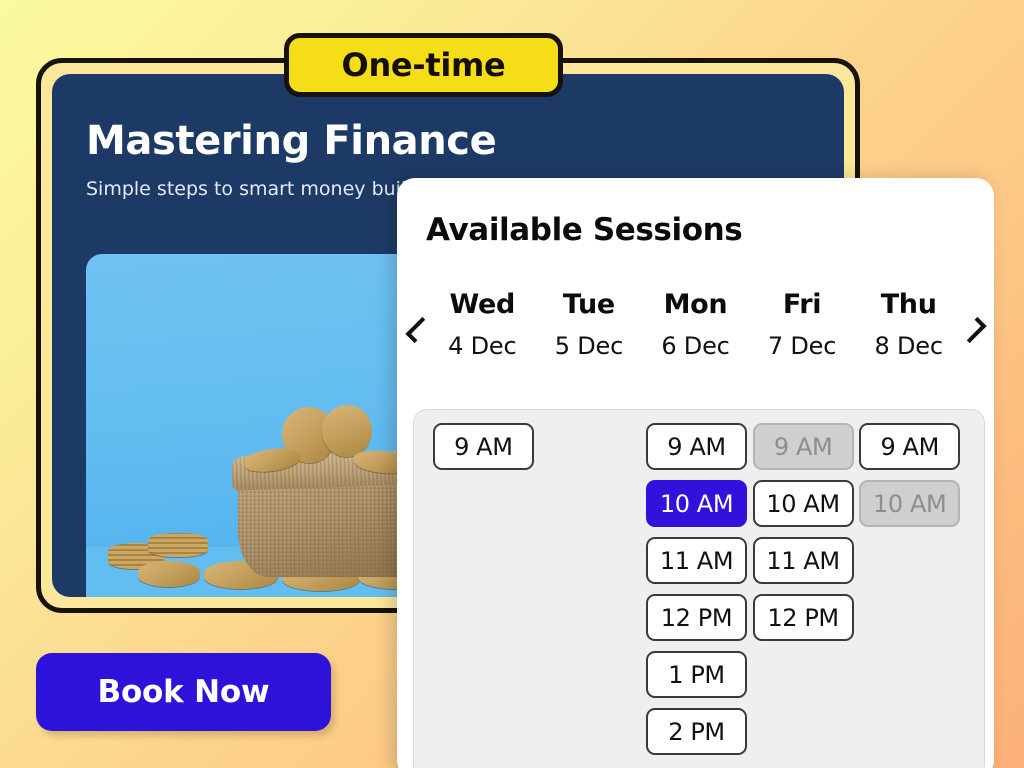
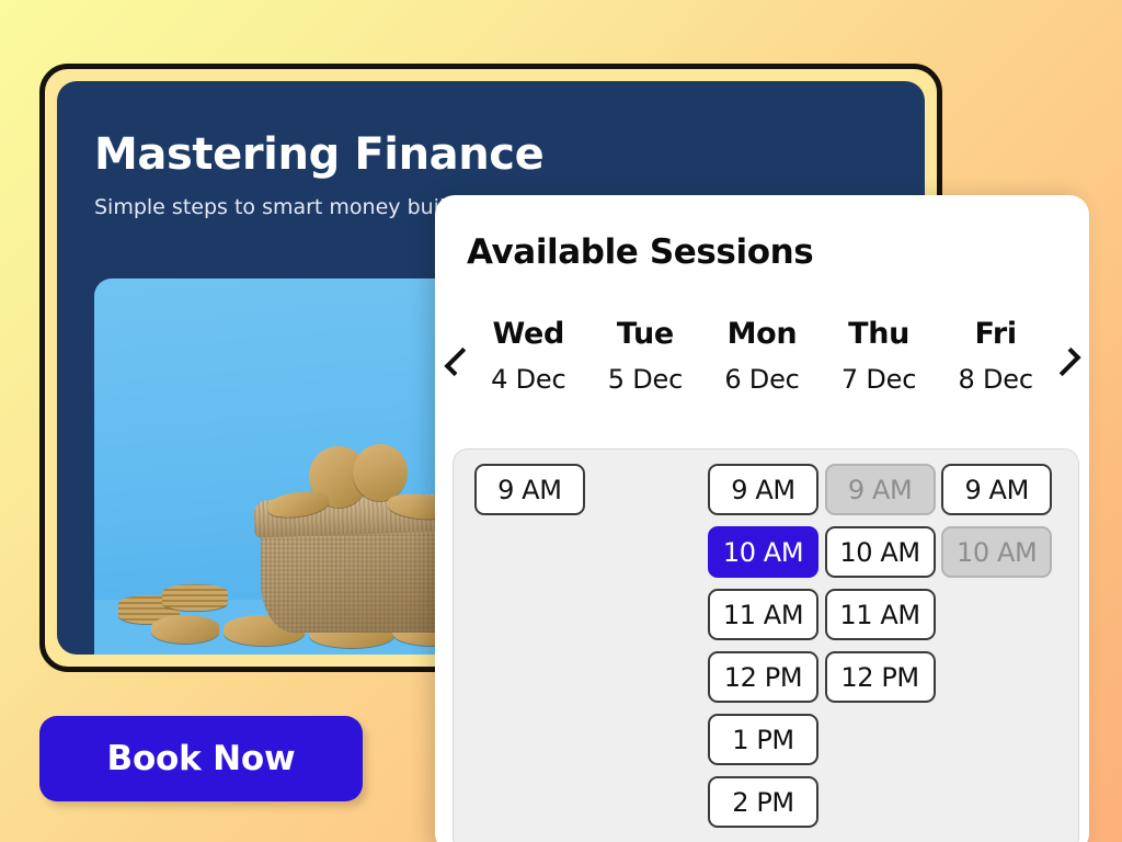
  Mastering Finance
  Simple steps to smart money bu
- One-time
  Book Now
  Available Sessions
  Wed
  4 Dec
  Tue
  5 Dec
  Mon
  6 Dec
- Fri
+ Thu
  7 Dec
- Thu
+ Fri
  8 Dec
  9 AM
  9 AM
  10 AM
  11 AM
  12 PM
  1 PM
  2 PM
  9 AM
  10 AM
  11 AM
  12 PM
  9 AM
  10 AM
